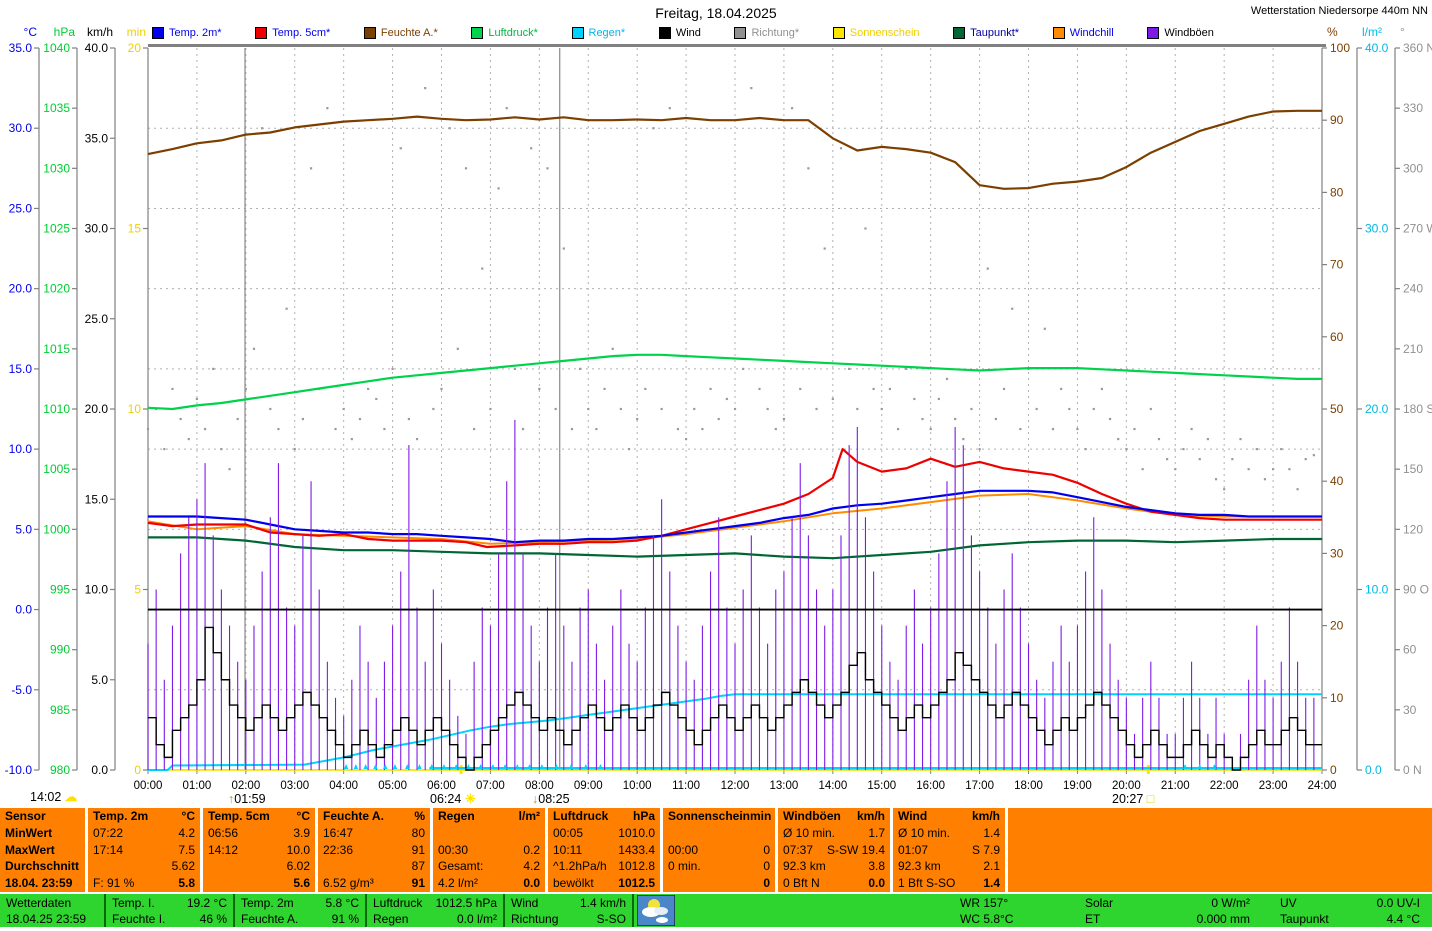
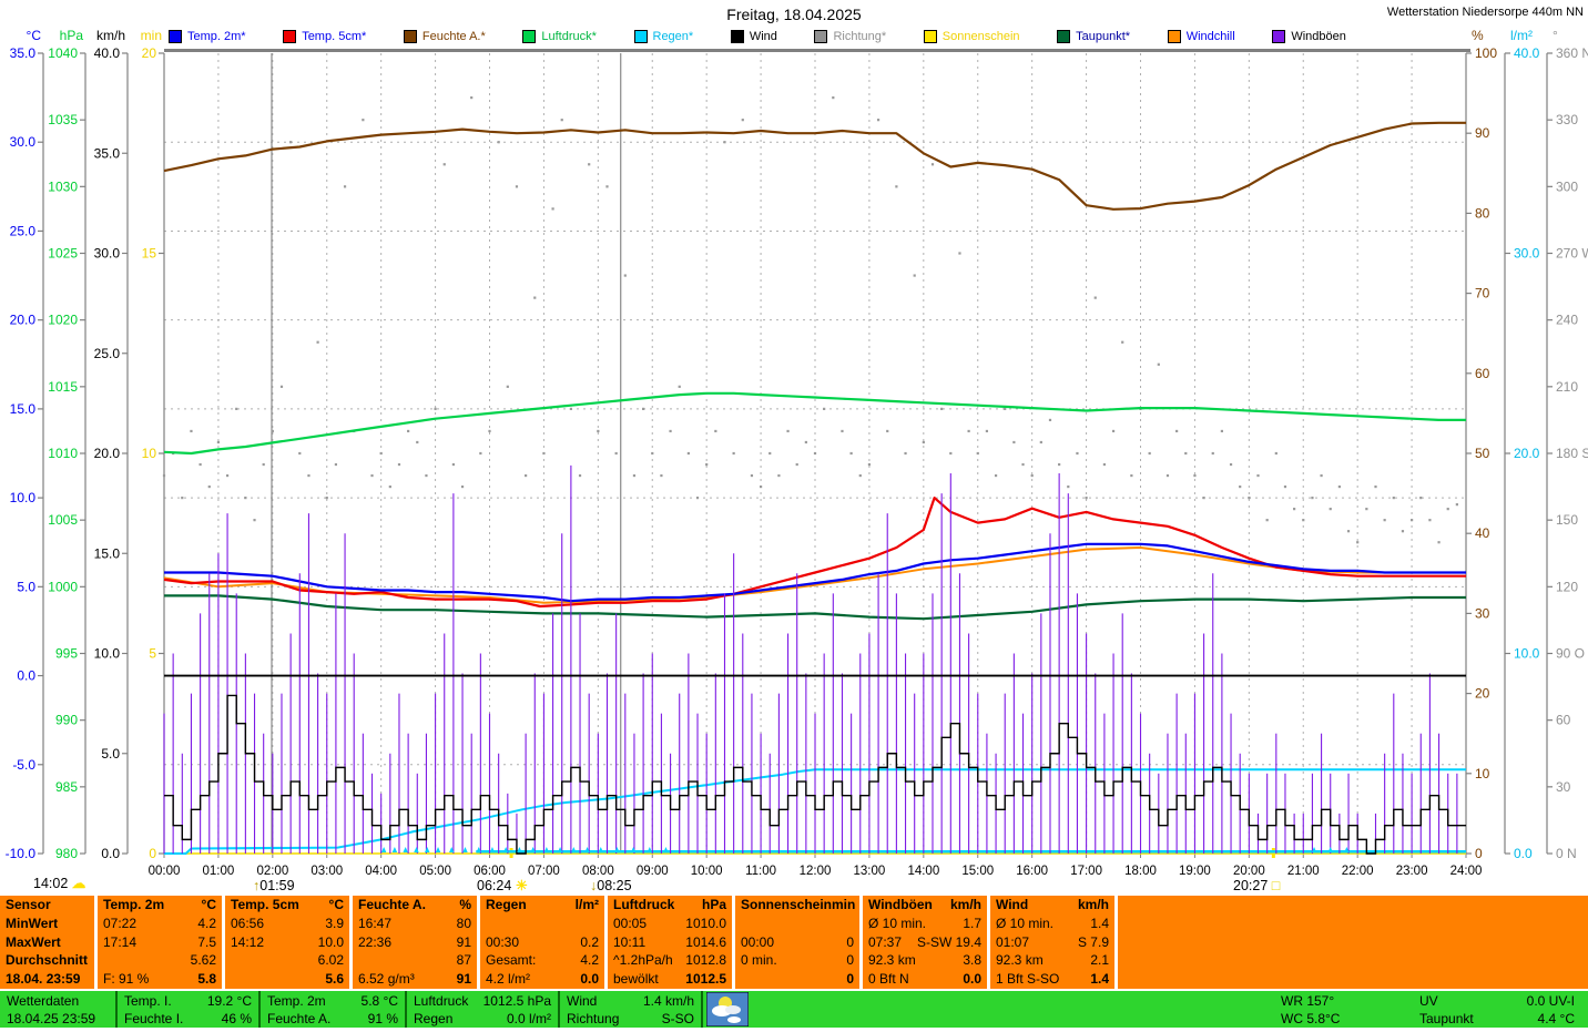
  Freitag, 18.04.2025
  Wetterstation Niedersorpe 440m NN
  Temp. 2m*
  Temp. 5cm*
  Feuchte A.*
  Luftdruck*
  Regen*
  Wind
  Richtung*
  Sonnenschein
  Taupunkt*
  Windchill
  Windböen
  °C
  -10.0
  -5.0
  0.0
  5.0
  10.0
  15.0
  20.0
  25.0
  30.0
  35.0
  hPa
  980
  985
  990
  995
  1000
  1005
  1010
  1015
  1020
  1025
  1030
  1035
  1040
  km/h
  0.0
  5.0
  10.0
  15.0
  20.0
  25.0
  30.0
  35.0
  40.0
  min
  0
  5
  10
  15
  20
  %
  0
  10
  20
  30
  40
  50
  60
  70
  80
  90
  100
  l/m²
  0.0
  10.0
  20.0
  30.0
  40.0
  °
  0 N
  30
  60
  90 O
  120
  150
  180 S
  210
  240
  270
  300
  330
  360 N
  00:00
  01:00
  02:00
  03:00
  04:00
  05:00
  06:00
  07:00
  08:00
  09:00
  10:00
  11:00
  12:00
  13:00
  14:00
  15:00
  16:00
  17:00
  18:00
  19:00
  20:00
  21:00
  22:00
  23:00
  24:00
  14:02 ☁
  ↑01:59
  06:24 ☀
  ↓08:25
  20:27 □
  Sensor
  Temp. 2m
  °C
  Temp. 5cm
  °C
  Feuchte A.
  %
  Regen
  l/m²
  Luftdruck
  hPa
  Sonnenschein
  min
  Windböen
  km/h
  Wind
  km/h
  MinWert
  07:22
  4.2
  06:56
  3.9
  16:47
  80
  00:05
  1010.0
  Ø 10 min.
  1.7
  Ø 10 min.
  1.4
  MaxWert
  17:14
  7.5
  14:12
  10.0
  22:36
  91
  00:30
  0.2
  10:11
- 1433.4
+ 1014.6
  00:00
  0
  07:37
  S-SW 19.4
  01:07
  S 7.9
  Durchschnitt
  5.62
  6.02
  87
  Gesamt:
  4.2
  ^1.2hPa/h
  1012.8
  0 min.
  0
  92.3 km
  3.8
  92.3 km
  2.1
  18.04. 23:59
  F: 91 %
  5.8
  5.6
  6.52 g/m³
  91
  4.2 l/m²
  0.0
  bewölkt
  1012.5
  0
  0 Bft N
  0.0
  1 Bft S-SO
  1.4
  Wetterdaten
  18.04.25 23:59
  Temp. I.
  19.2 °C
  Feuchte I.
  46 %
  Temp. 2m
  5.8 °C
  Feuchte A.
  91 %
  Luftdruck
  1012.5 hPa
  Regen
  0.0 l/m²
  Wind
  1.4 km/h
  Richtung
  S-SO
  WR 157°
  WC 5.8°C
- Solar
- 0 W/m²
- ET
- 0.000 mm
  UV
  0.0 UV-I
  Taupunkt
  4.4 °C
